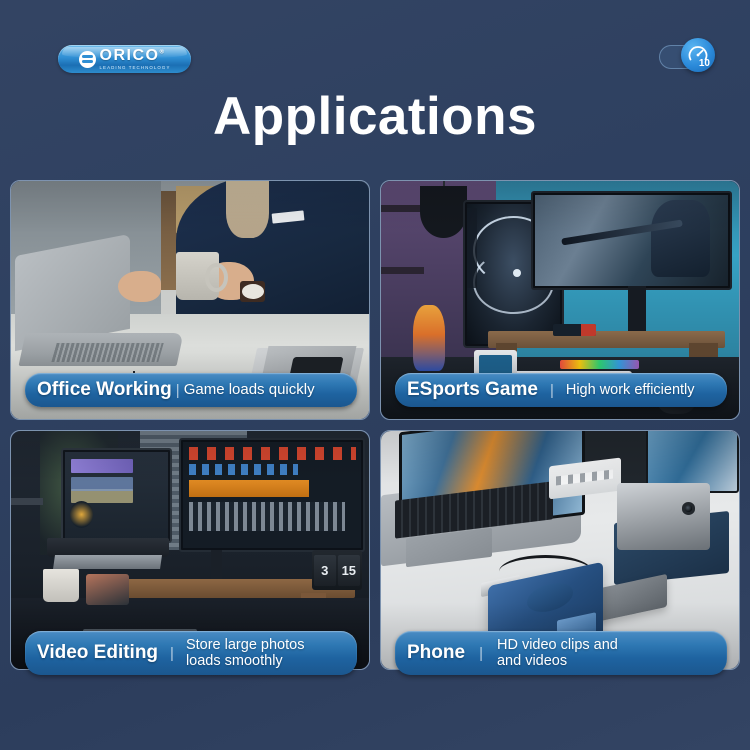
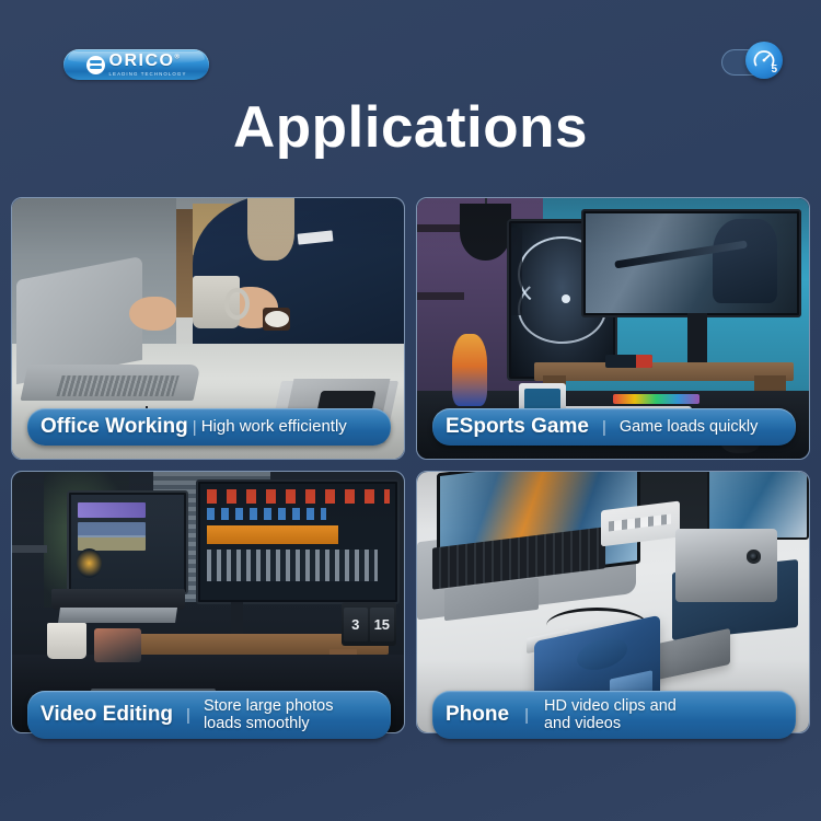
  ORICO
- 10
+ 5
  Applications
  Office Working
  |
- Game loads quickly
+ High work efficiently
  ESports Game
  |
- High work efficiently
+ Game loads quickly
  Video Editing
  |
  Store large photos
  loads smoothly
  Phone
  |
  HD video clips and
  and videos
